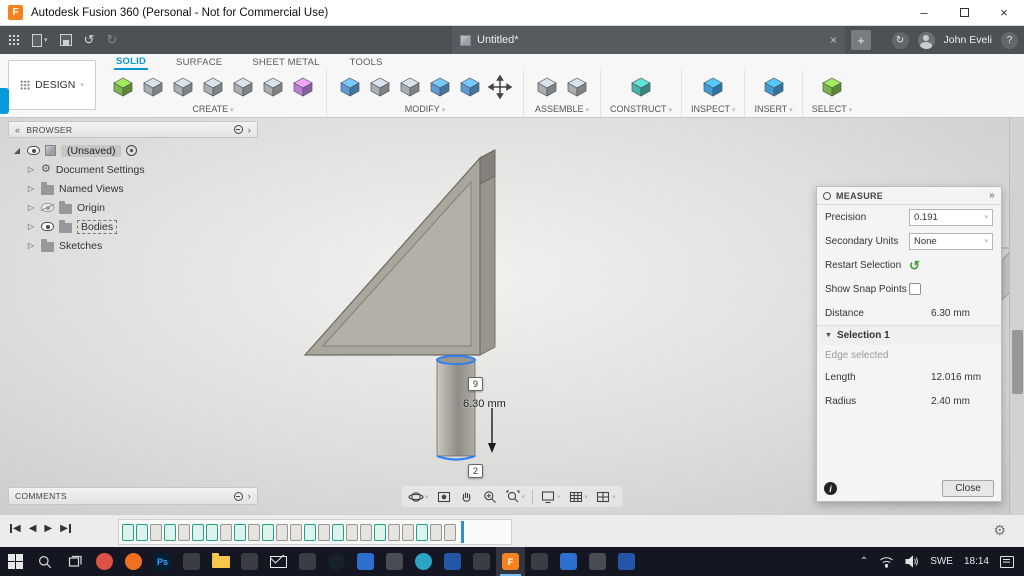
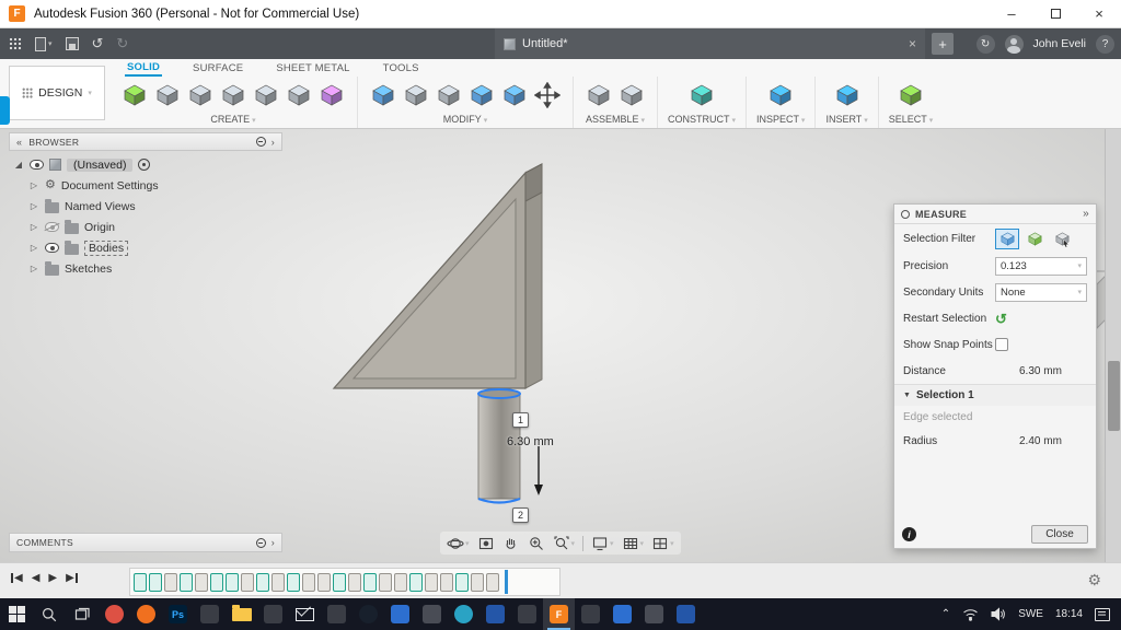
  F
  Autodesk Fusion 360 (Personal - Not for Commercial Use)
  –
  ×
  ↺
  ↻
  Untitled*
  ×
  +
  ↻
  John Eveli
  ?
  DESIGN
  SOLID
  SURFACE
  SHEET METAL
  TOOLS
  CREATE
  MODIFY
  ASSEMBLE
  CONSTRUCT
  INSPECT
  INSERT
  SELECT
- 9
+ 1
  6.30 mm
  2
  «
  BROWSER
  ›
  ◢
  (Unsaved)
  ▷
  ⚙
  Document Settings
  ▷
  Named Views
  ▷
  Origin
  ▷
  Bodies
  ▷
  Sketches
  MEASURE
  »
+ Selection Filter
  Precision
- 0.191
+ 0.123
  Secondary Units
  None
  Restart Selection
  ↺
  Show Snap Points
  Distance
  6.30 mm
  Selection 1
  Edge selected
- Length
- 12.016 mm
  Radius
  2.40 mm
  i
  Close
  COMMENTS
  ›
  ◀
  ◀
  ▶
  ▶
  ⚙
  Ps
  F
  ⌃
  SWE
  18:14
